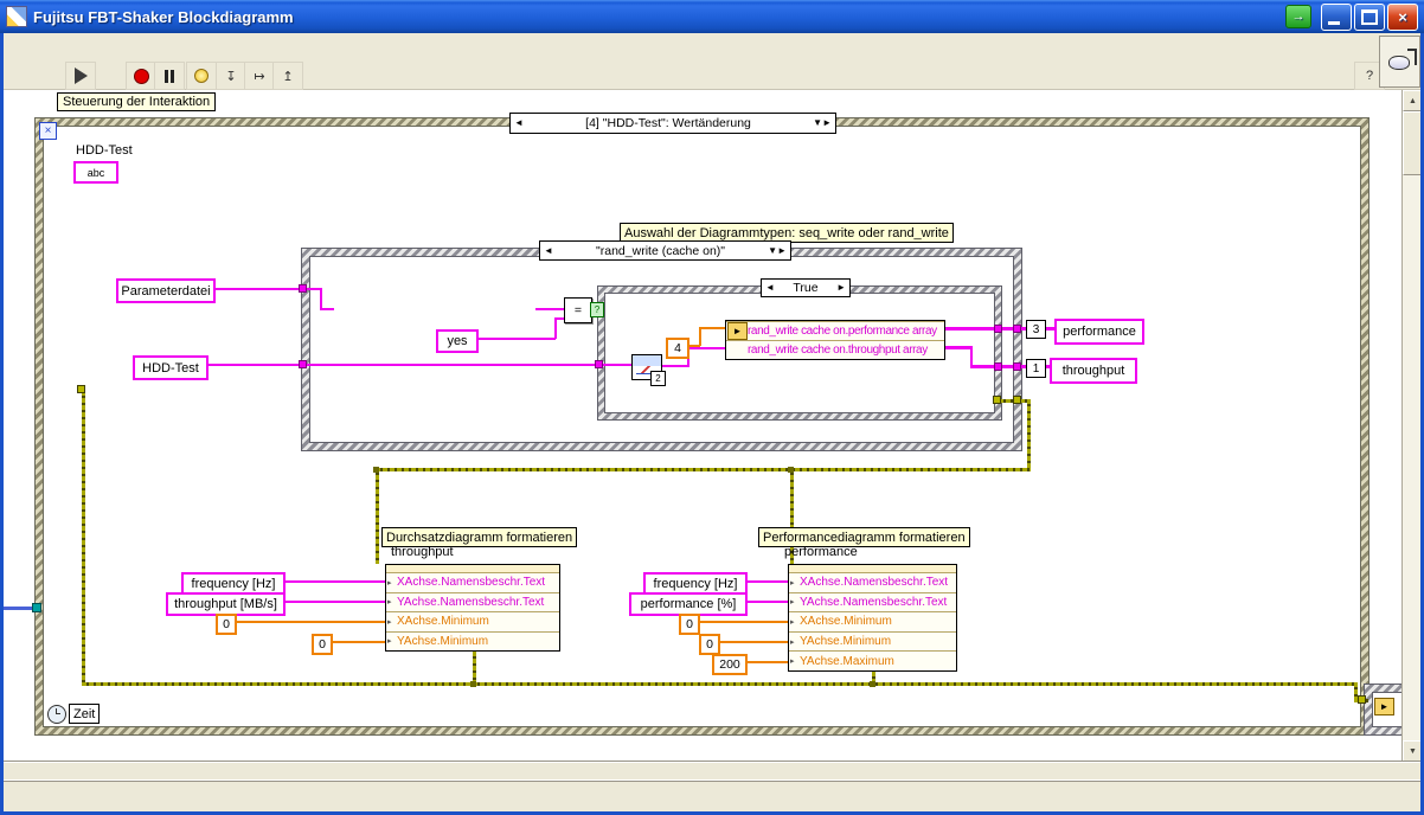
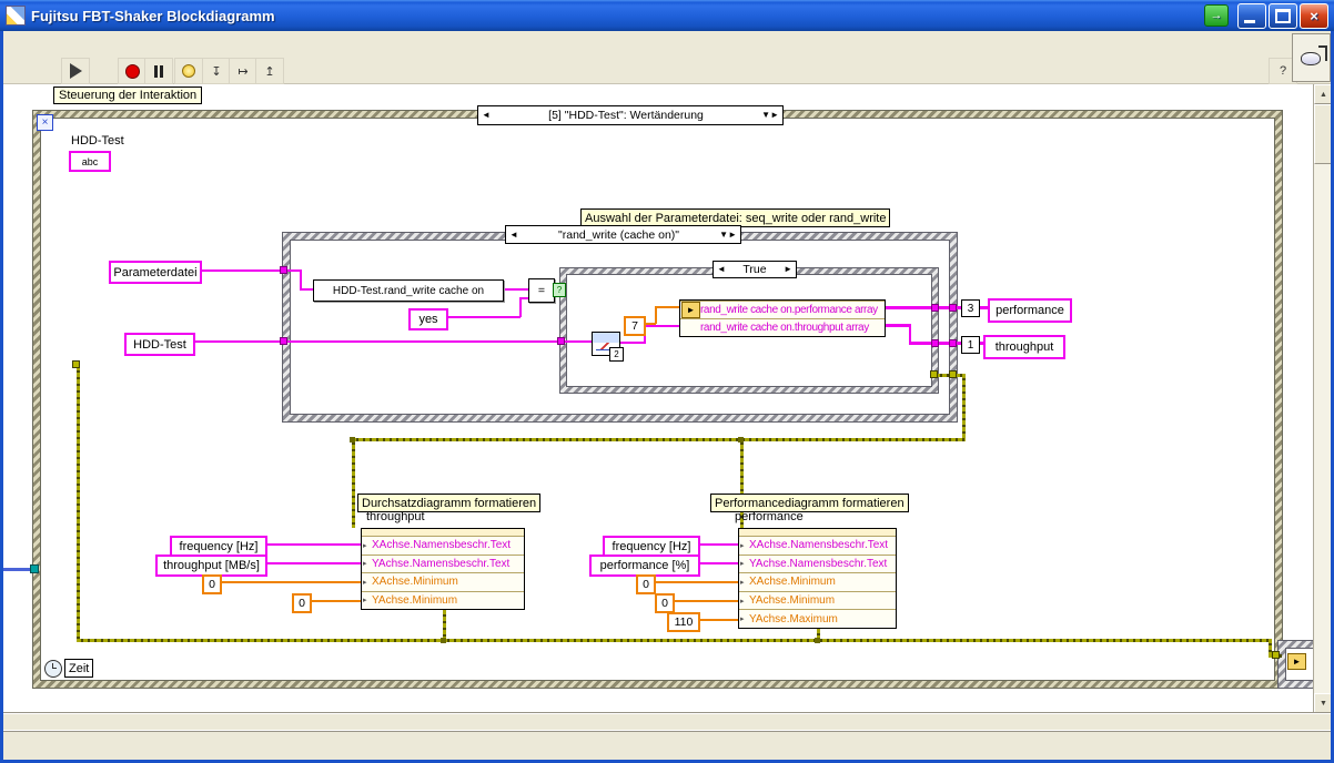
  Fujitsu FBT-Shaker Blockdiagramm
  →
  ×
  ↧
  ↦
  ↥
  ?
  Steuerung der Interaktion
  ◄
- [4] "HDD-Test": Wertänderung
+ [5] "HDD-Test": Wertänderung
  ▼
  ►
  ×
  HDD-Test
  abc
- Auswahl der Diagrammtypen: seq_write oder rand_write
+ Auswahl der Parameterdatei: seq_write oder rand_write
  ◄
  "rand_write (cache on)"
  ▼
  ►
  ◄
  True
  ►
  ?
  Parameterdatei
  HDD-Test
+ HDD-Test.rand_write cache on
  yes
  =
- 4
+ 7
  ►
  rand_write cache on.performance array
  rand_write cache on.throughput array
  2
  3
  performance
  1
  throughput
  Durchsatzdiagramm formatieren
  throughput
  XAchse.Namensbeschr.Text
  YAchse.Namensbeschr.Text
  XAchse.Minimum
  YAchse.Minimum
  frequency [Hz]
  throughput [MB/s]
  0
  0
  Performancediagramm formatieren
  performance
  XAchse.Namensbeschr.Text
  YAchse.Namensbeschr.Text
  XAchse.Minimum
  YAchse.Minimum
  YAchse.Maximum
  frequency [Hz]
  performance [%]
  0
  0
- 200
+ 110
  Zeit
  ►
